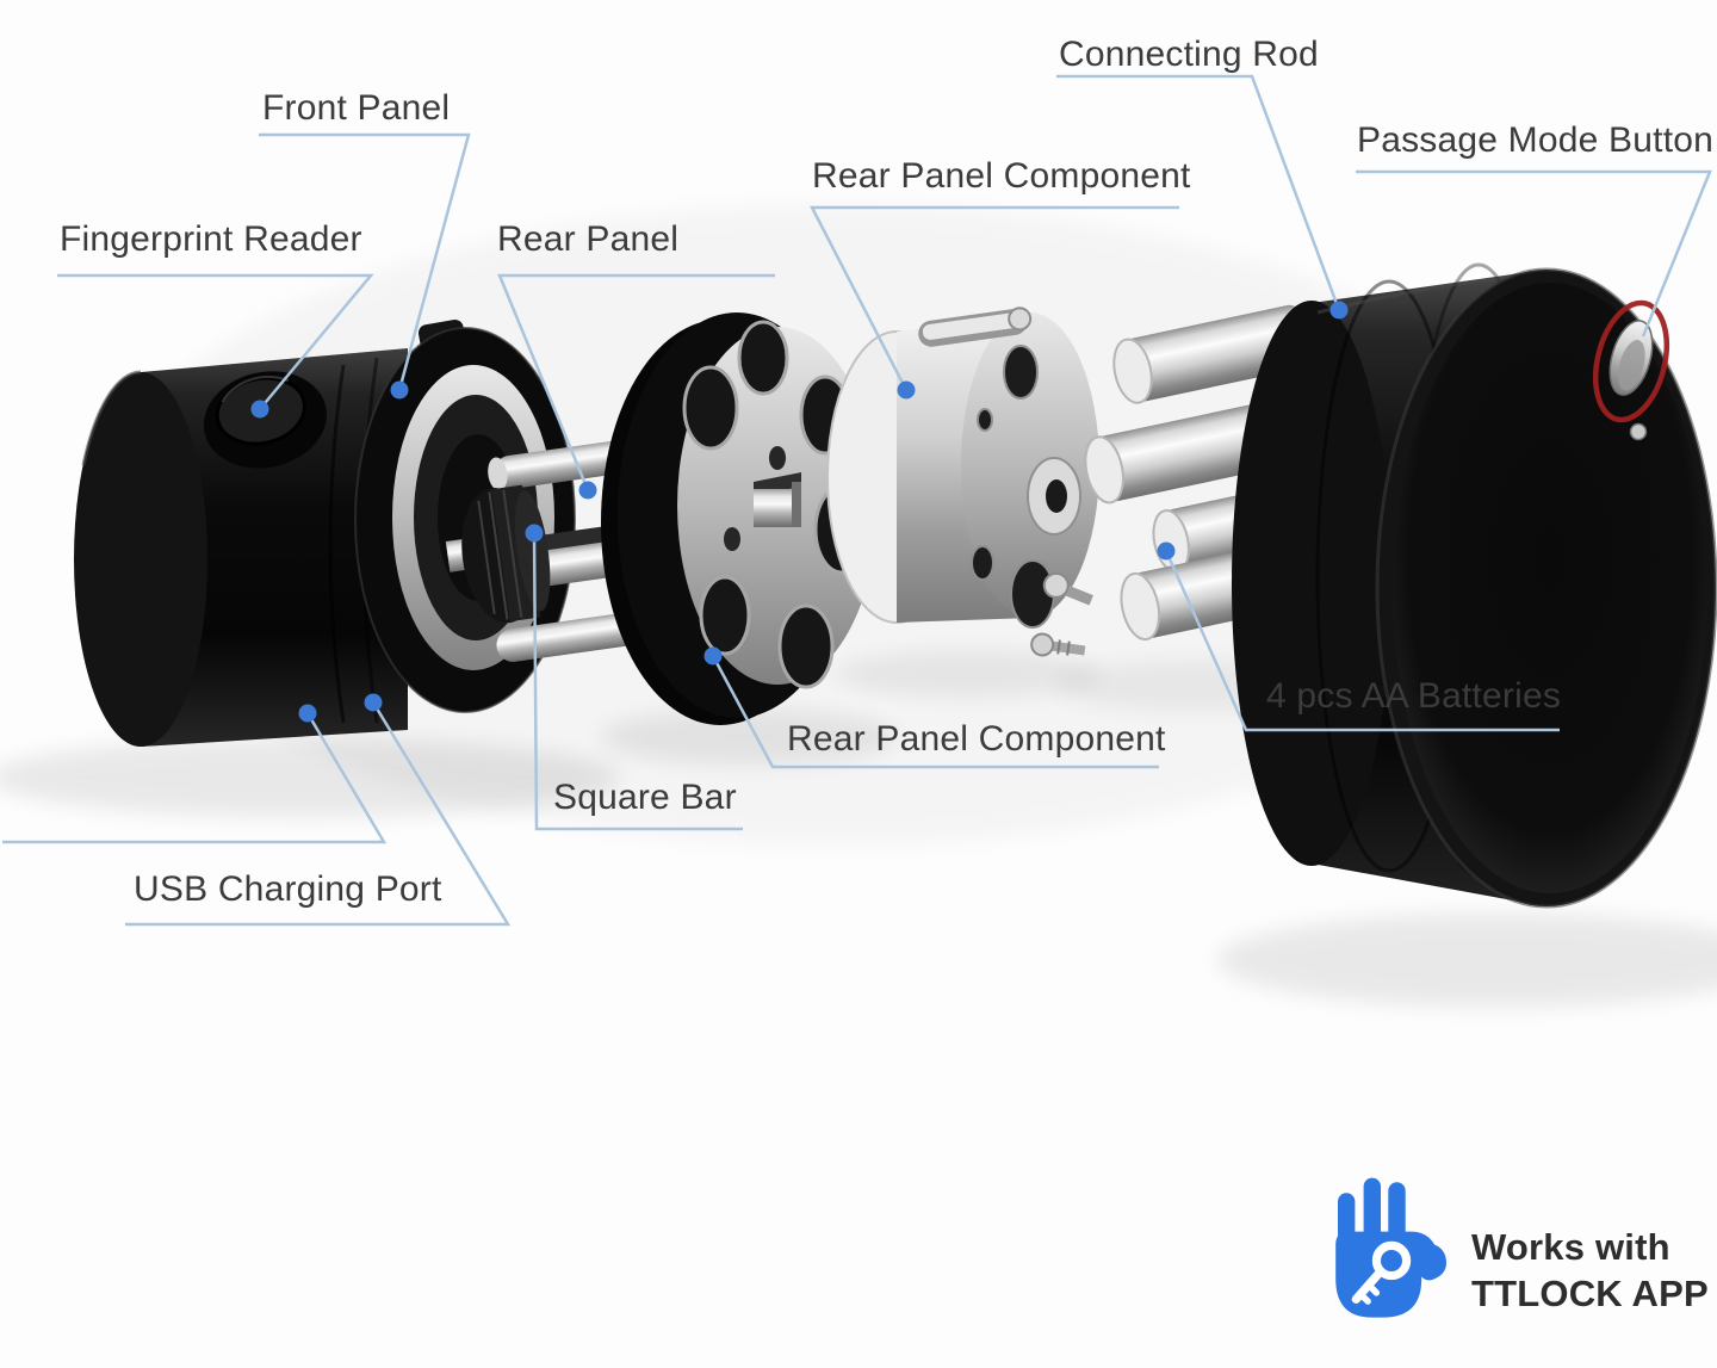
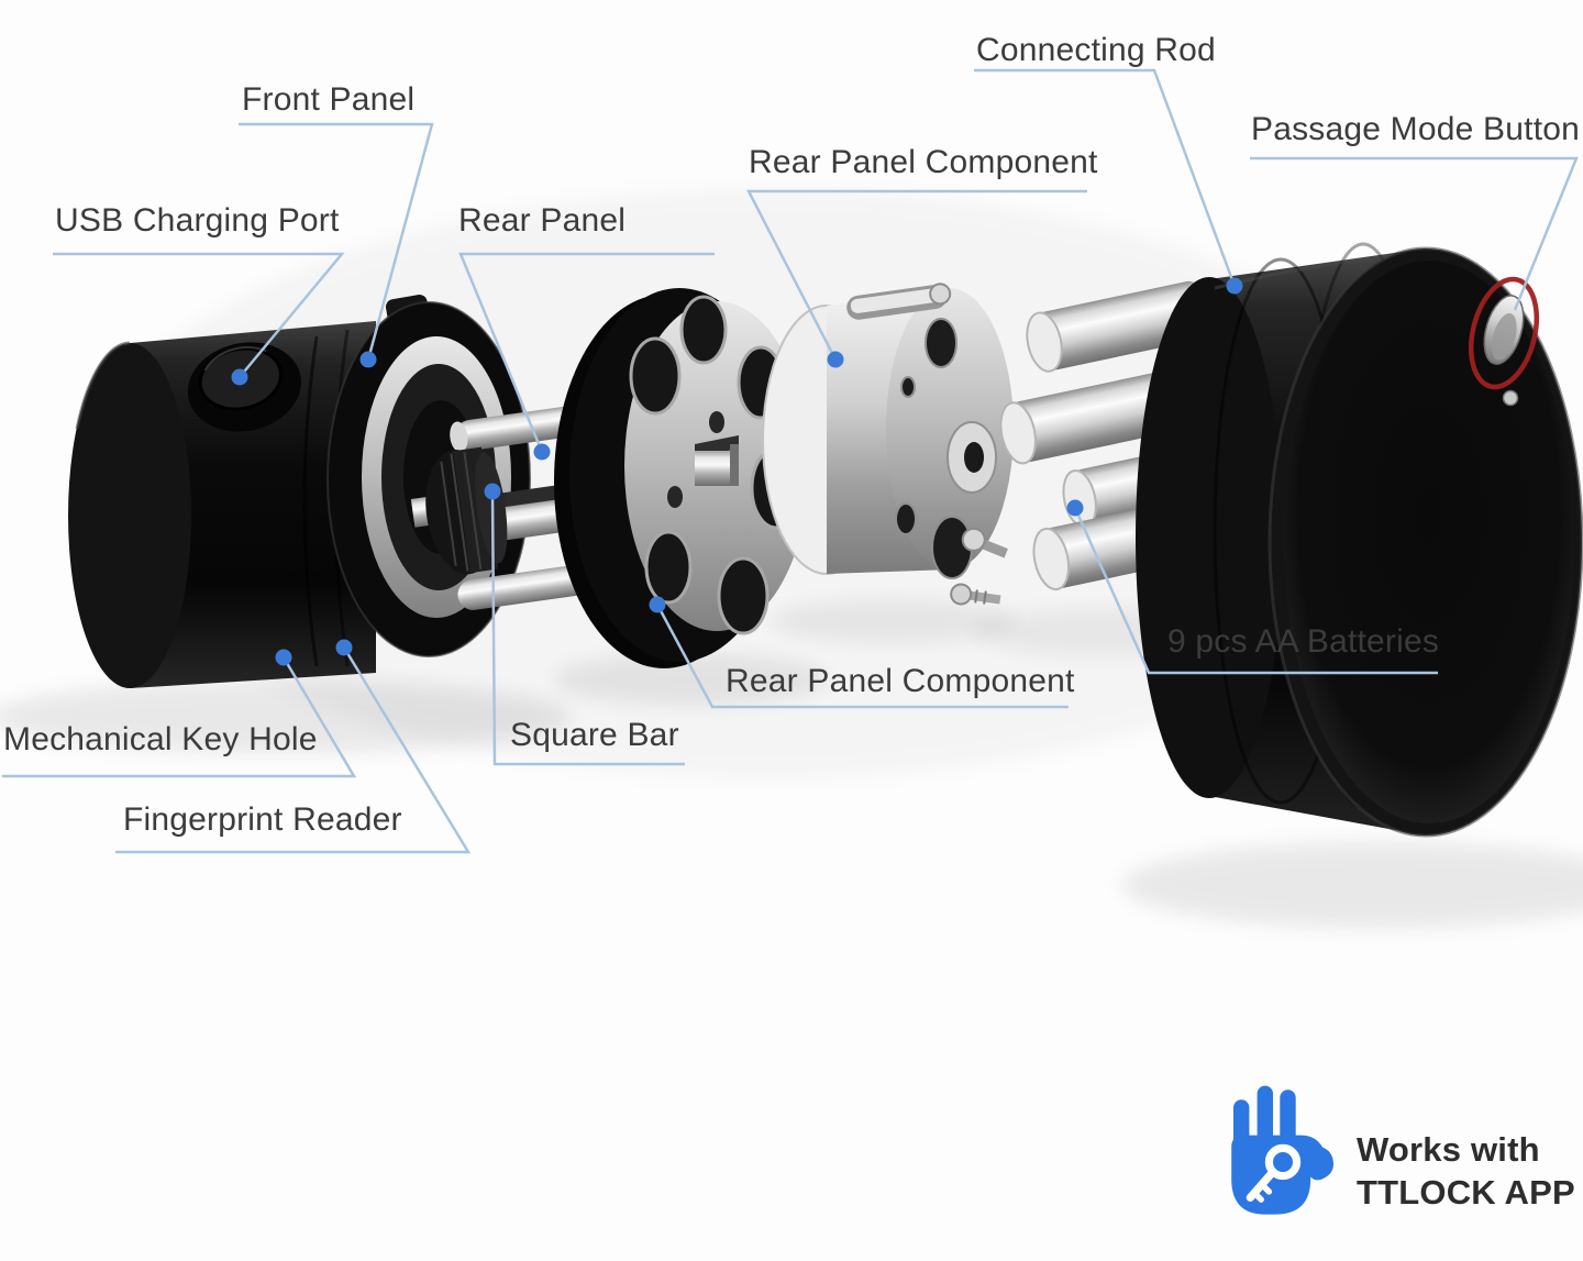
  Front Panel
- Fingerprint Reader
+ USB Charging Port
  Rear Panel
  Rear Panel Component
  Connecting Rod
  Passage Mode Button
+ Mechanical Key Hole
- USB Charging Port
+ Fingerprint Reader
  Square Bar
  Rear Panel Component
- 4 pcs AA Batteries
+ 9 pcs AA Batteries
  Works with
  TTLOCK APP
